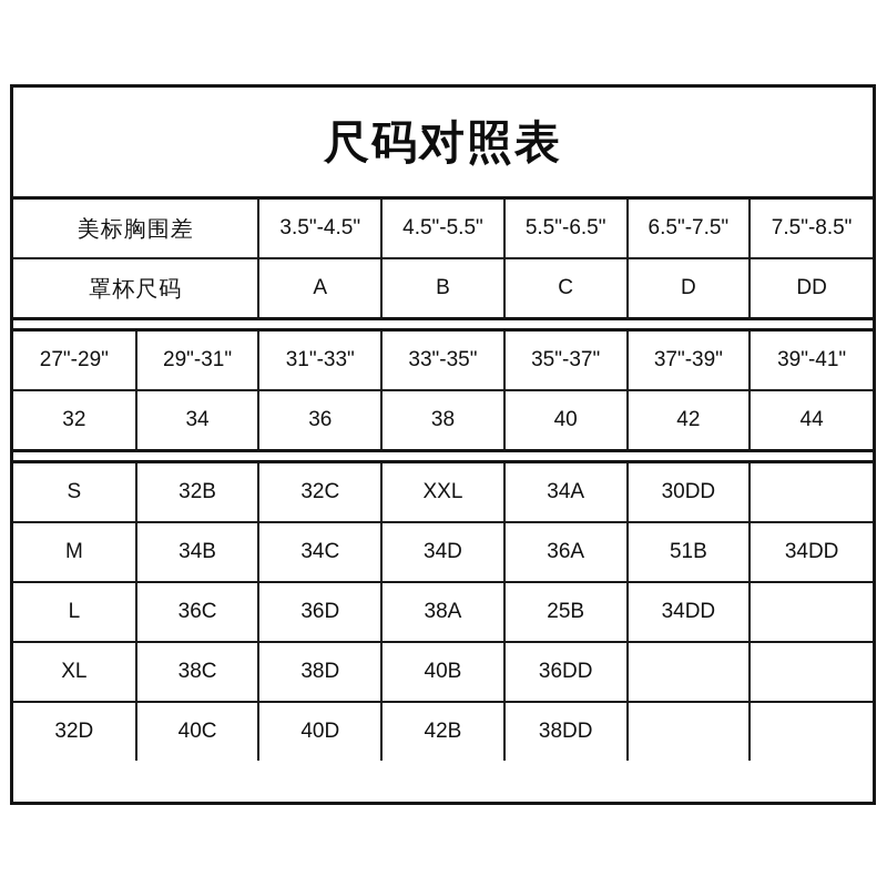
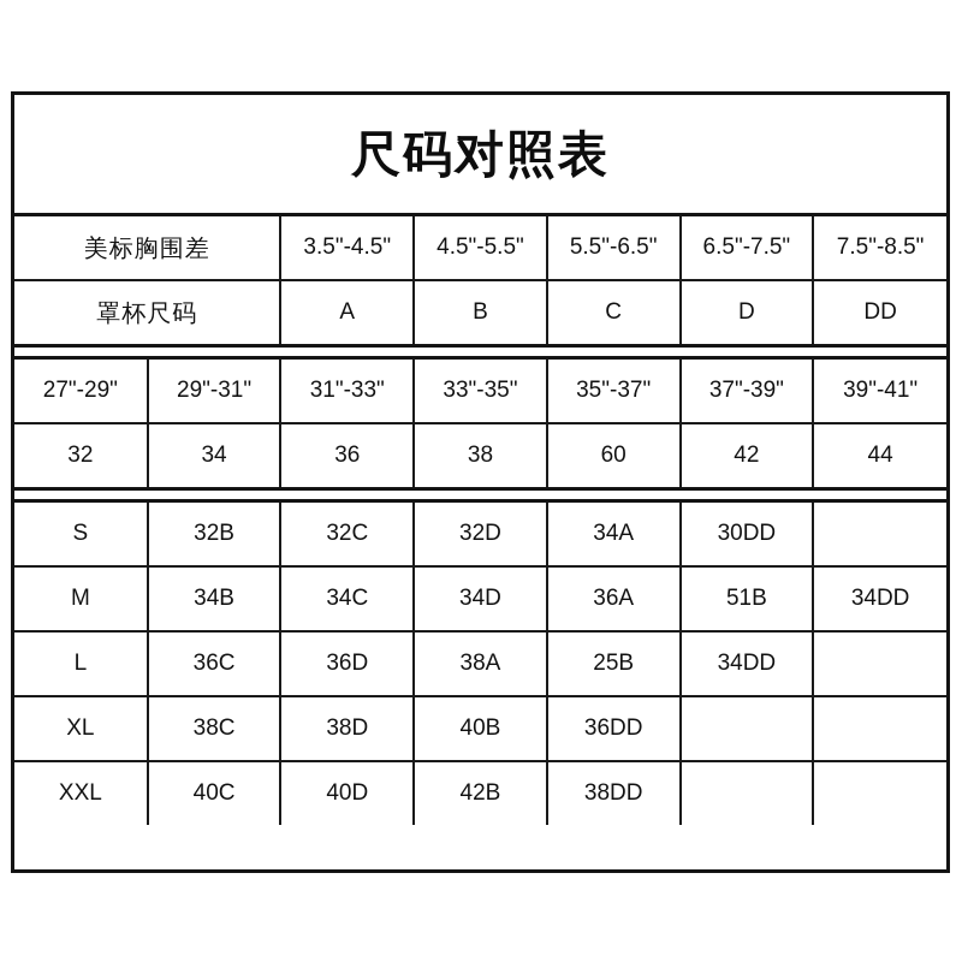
  尺码对照表
  美标胸围差	3.5"-4.5"	4.5"-5.5"	5.5"-6.5"	6.5"-7.5"	7.5"-8.5"
  罩杯尺码	A	B	C	D	DD
  27"-29"	29"-31"	31"-33"	33"-35"	35"-37"	37"-39"	39"-41"
- 32	34	36	38	40	42	44
+ 32	34	36	38	60	42	44
- S	32B	32C	XXL	34A	30DD
+ S	32B	32C	32D	34A	30DD
  M	34B	34C	34D	36A	51B	34DD
  L	36C	36D	38A	25B	34DD
  XL	38C	38D	40B	36DD
- 32D	40C	40D	42B	38DD
+ XXL	40C	40D	42B	38DD
